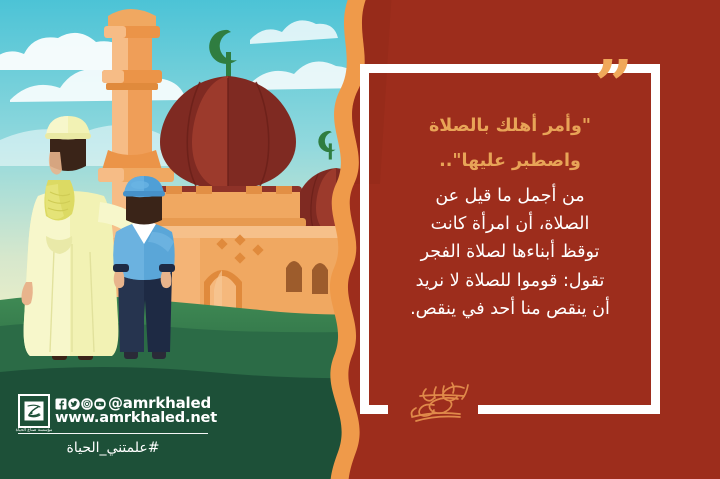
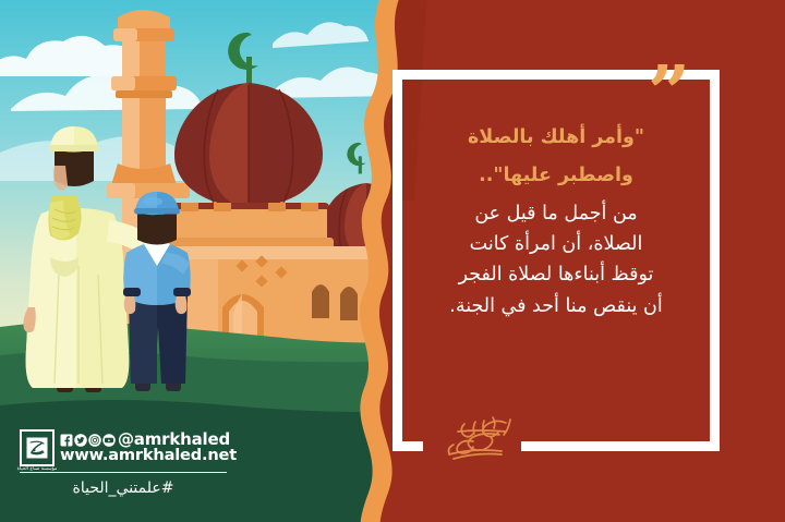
  ”
  "وأمر أهلك بالصلاة
  واصطبر عليها"..
  من أجمل ما قيل عن
  الصلاة، أن امرأة كانت
  توقظ أبناءها لصلاة الفجر
- تقول: قوموا للصلاة لا نريد
- أن ينقص منا أحد في ينقص.
+ أن ينقص منا أحد في الجنة.
  @amrkhaled
  www.amrkhaled.net
  #علمتني_الحياة
